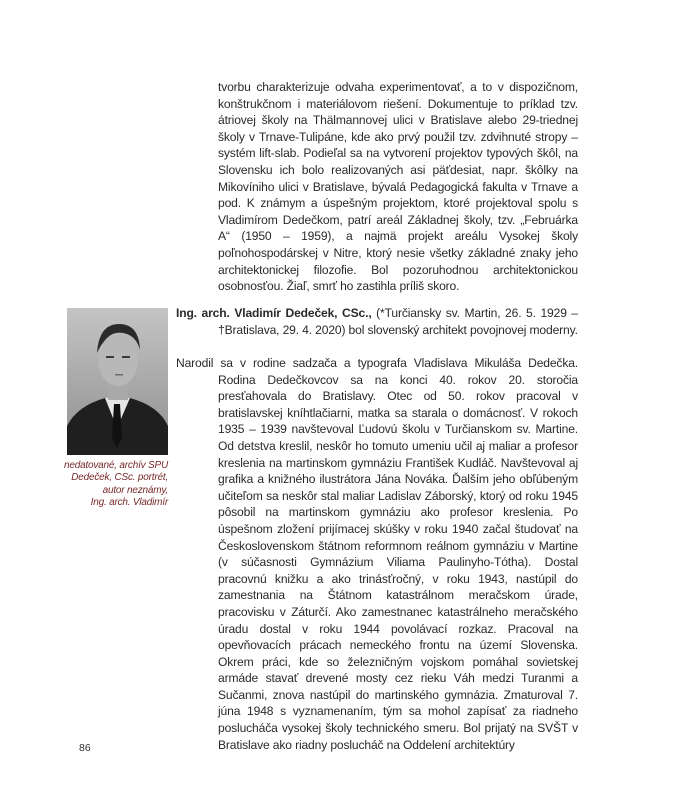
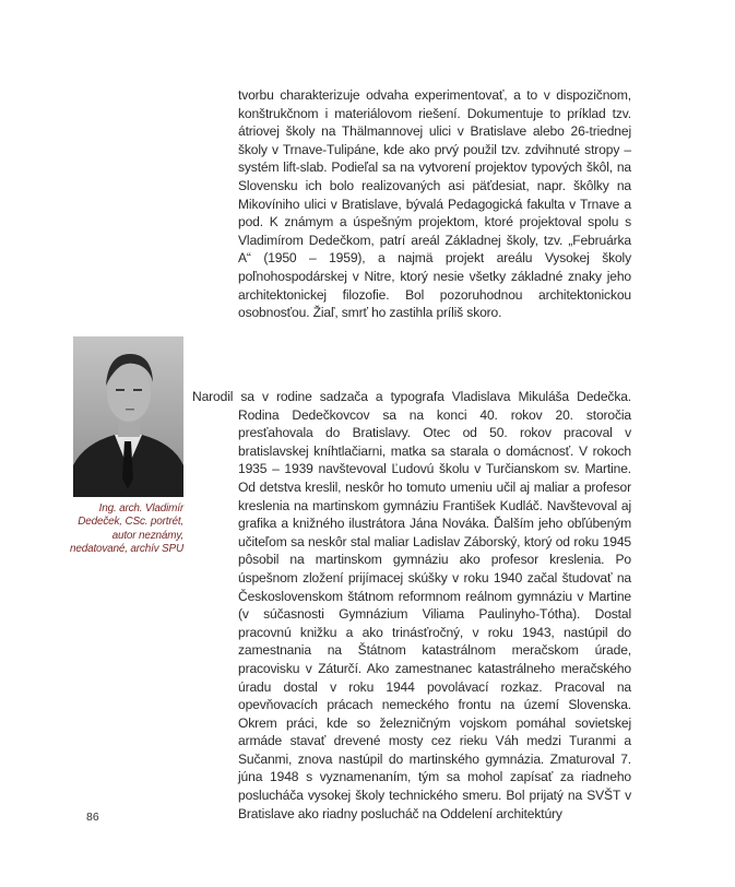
- tvorbu charakterizuje odvaha experimentovať, a to v dispozičnom, konštrukčnom i materiálovom riešení. Dokumentuje to príklad tzv. átriovej školy na Thälmannovej ulici v Bratislave alebo 29-triednej školy v Trnave-Tulipáne, kde ako prvý použil tzv. zdvihnuté stropy – systém lift-slab. Podieľal sa na vytvorení projektov typových škôl, na Slovensku ich bolo realizovaných asi päťdesiat, napr. škôlky na Mikovíniho ulici v Bratislave, bývalá Pedagogická fakulta v Trnave a pod. K známym a úspešným projektom, ktoré projektoval spolu s Vladimírom Dedečkom, patrí areál Základnej školy, tzv. „Februárka A“ (1950 – 1959), a najmä projekt areálu Vysokej školy poľnohospodárskej v Nitre, ktorý nesie všetky základné znaky jeho architektonickej filozofie. Bol pozoruhodnou architektonickou osobnosťou. Žiaľ, smrť ho zastihla príliš skoro.
+ tvorbu charakterizuje odvaha experimentovať, a to v dispozičnom, konštrukčnom i materiálovom riešení. Dokumentuje to príklad tzv. átriovej školy na Thälmannovej ulici v Bratislave alebo 26-triednej školy v Trnave-Tulipáne, kde ako prvý použil tzv. zdvihnuté stropy – systém lift-slab. Podieľal sa na vytvorení projektov typových škôl, na Slovensku ich bolo realizovaných asi päťdesiat, napr. škôlky na Mikovíniho ulici v Bratislave, bývalá Pedagogická fakulta v Trnave a pod. K známym a úspešným projektom, ktoré projektoval spolu s Vladimírom Dedečkom, patrí areál Základnej školy, tzv. „Februárka A“ (1950 – 1959), a najmä projekt areálu Vysokej školy poľnohospodárskej v Nitre, ktorý nesie všetky základné znaky jeho architektonickej filozofie. Bol pozoruhodnou architektonickou osobnosťou. Žiaľ, smrť ho zastihla príliš skoro.
- Ing. arch. Vladimír Dedeček, CSc., (*Turčiansky sv. Martin, 26. 5. 1929 – †Bratislava, 29. 4. 2020) bol slovenský architekt povojnovej moderny.
  Narodil sa v rodine sadzača a typografa Vladislava Mikuláša Dedečka. Rodina Dedečkovcov sa na konci 40. rokov 20. storočia presťahovala do Bratislavy. Otec od 50. rokov pracoval v bratislavskej kníhtlačiarni, matka sa starala o domácnosť. V rokoch 1935 – 1939 navštevoval Ľudovú školu v Turčianskom sv. Martine. Od detstva kreslil, neskôr ho tomuto umeniu učil aj maliar a profesor kreslenia na martinskom gymnáziu František Kudláč. Navštevoval aj grafika a knižného ilustrátora Jána Nováka. Ďalším jeho obľúbeným učiteľom sa neskôr stal maliar Ladislav Záborský, ktorý od roku 1945 pôsobil na martinskom gymnáziu ako profesor kreslenia. Po úspešnom zložení prijímacej skúšky v roku 1940 začal študovať na Československom štátnom reformnom reálnom gymnáziu v Martine (v súčasnosti Gymnázium Viliama Paulinyho-Tótha). Dostal pracovnú knižku a ako trinásťročný, v roku 1943, nastúpil do zamestnania na Štátnom katastrálnom meračskom úrade, pracovisku v Záturčí. Ako zamestnanec katastrálneho meračského úradu dostal v roku 1944 povolávací rozkaz. Pracoval na opevňovacích prácach nemeckého frontu na území Slovenska. Okrem práci, kde so železničným vojskom pomáhal sovietskej armáde stavať drevené mosty cez rieku Váh medzi Turanmi a Sučanmi, znova nastúpil do martinského gymnázia. Zmaturoval 7. júna 1948 s vyznamenaním, tým sa mohol zapísať za riadneho poslucháča vysokej školy technického smeru. Bol prijatý na SVŠT v Bratislave ako riadny poslucháč na Oddelení architektúry
- nedatované, archív SPU
+ Ing. arch. Vladimír
  Dedeček, CSc. portrét,
  autor neznámy,
- Ing. arch. Vladimír
+ nedatované, archív SPU
  86
